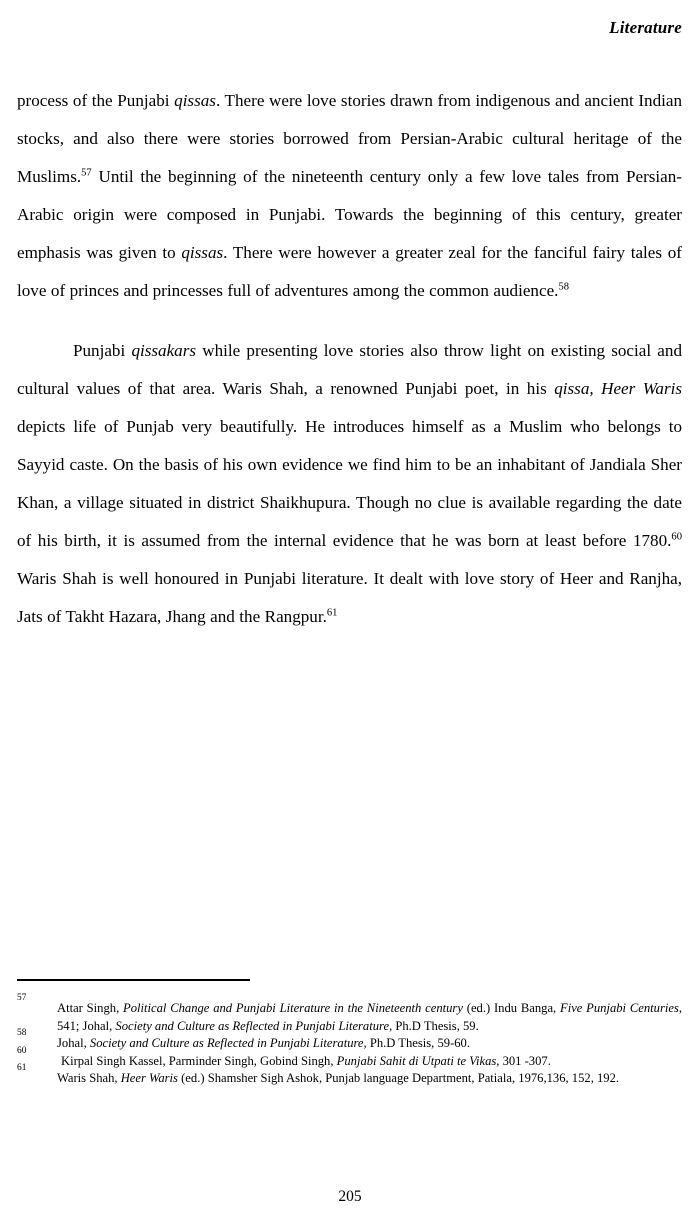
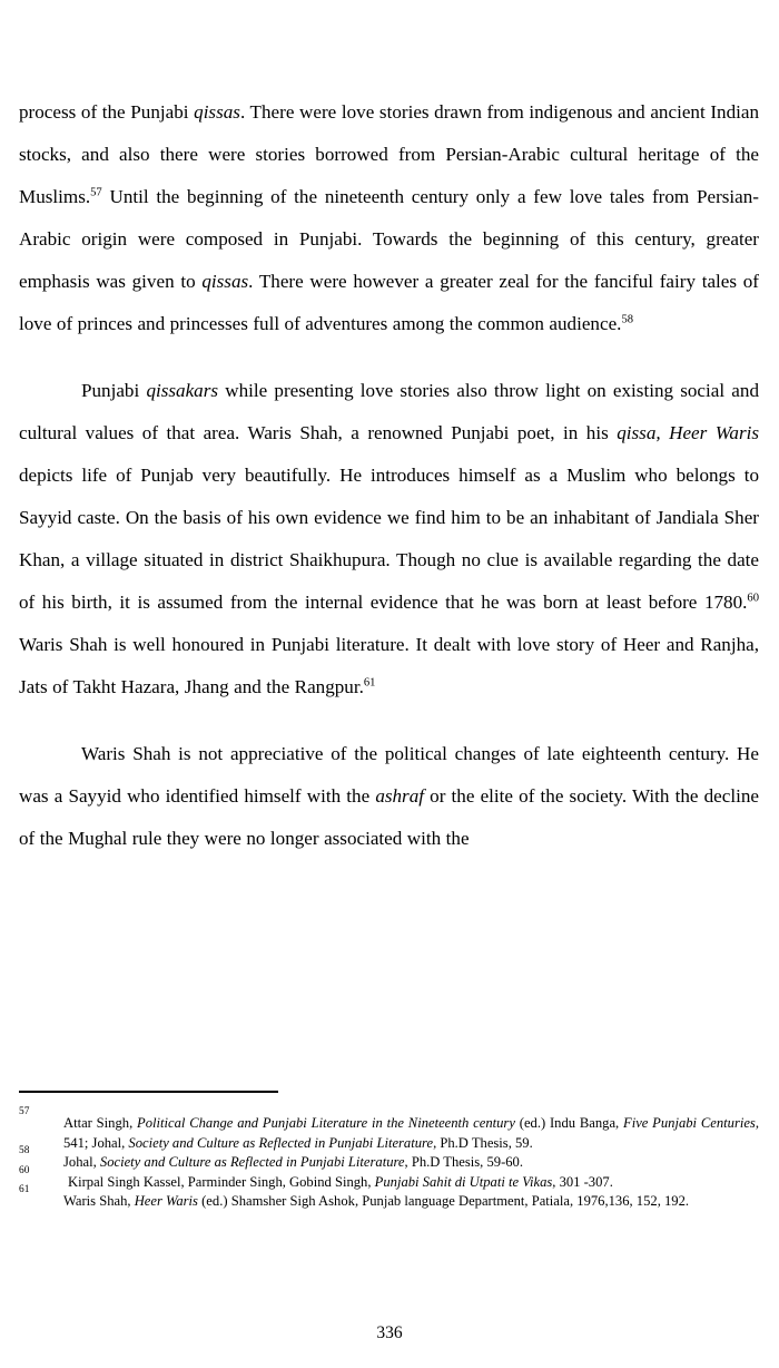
- Literature
  process of the Punjabi qissas. There were love stories drawn from indigenous and ancient Indian stocks, and also there were stories borrowed from Persian-Arabic cultural heritage of the Muslims.57 Until the beginning of the nineteenth century only a few love tales from Persian-Arabic origin were composed in Punjabi. Towards the beginning of this century, greater emphasis was given to qissas. There were however a greater zeal for the fanciful fairy tales of love of princes and princesses full of adventures among the common audience.58
  Punjabi qissakars while presenting love stories also throw light on existing social and cultural values of that area. Waris Shah, a renowned Punjabi poet, in his qissa, Heer Waris depicts life of Punjab very beautifully. He introduces himself as a Muslim who belongs to Sayyid caste. On the basis of his own evidence we find him to be an inhabitant of Jandiala Sher Khan, a village situated in district Shaikhupura. Though no clue is available regarding the date of his birth, it is assumed from the internal evidence that he was born at least before 1780.60 Waris Shah is well honoured in Punjabi literature. It dealt with love story of Heer and Ranjha, Jats of Takht Hazara, Jhang and the Rangpur.61
+ Waris Shah is not appreciative of the political changes of late eighteenth century. He was a Sayyid who identified himself with the ashraf or the elite of the society. With the decline of the Mughal rule they were no longer associated with the
  57
  Attar Singh, Political Change and Punjabi Literature in the Nineteenth century (ed.) Indu Banga, Five Punjabi Centuries, 541; Johal, Society and Culture as Reflected in Punjabi Literature, Ph.D Thesis, 59.
  58
  Johal, Society and Culture as Reflected in Punjabi Literature, Ph.D Thesis, 59-60.
  60
  Kirpal Singh Kassel, Parminder Singh, Gobind Singh, Punjabi Sahit di Utpati te Vikas, 301 -307.
  61
  Waris Shah, Heer Waris (ed.) Shamsher Sigh Ashok, Punjab language Department, Patiala, 1976,136, 152, 192.
- 205
+ 336
